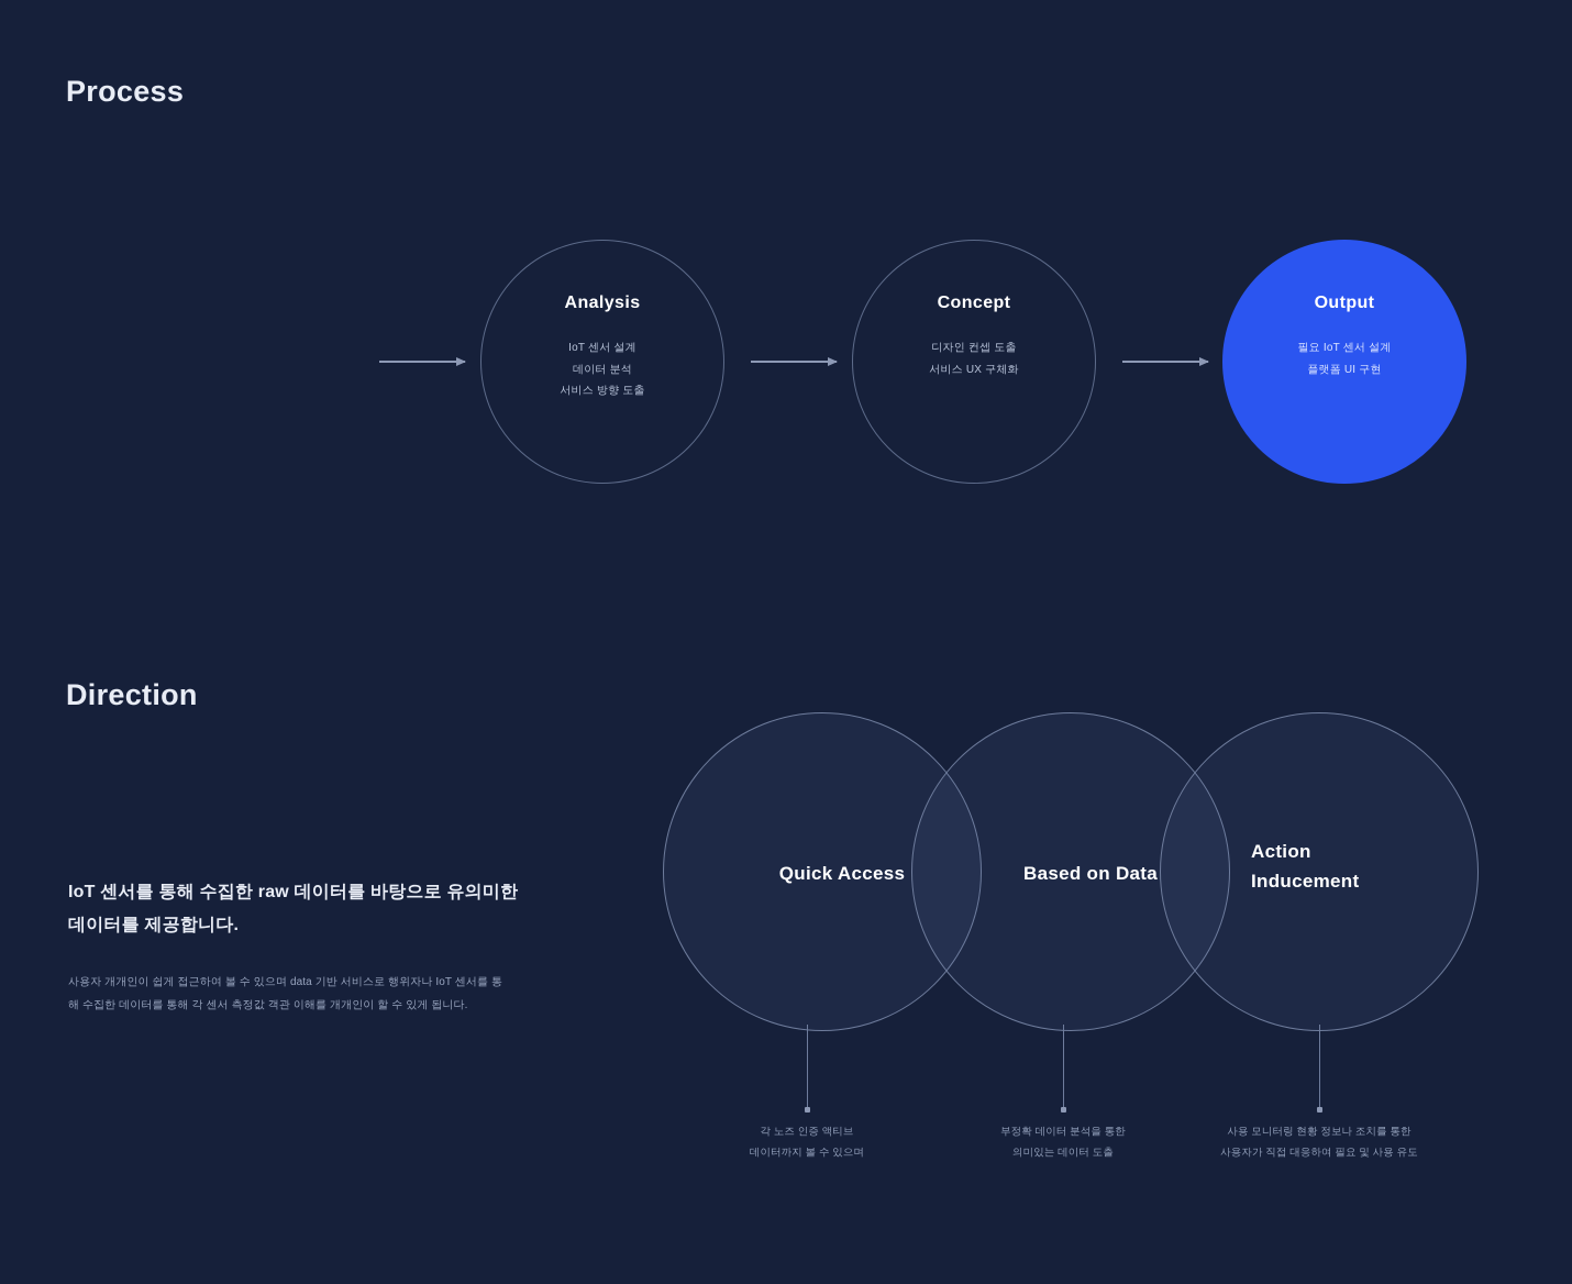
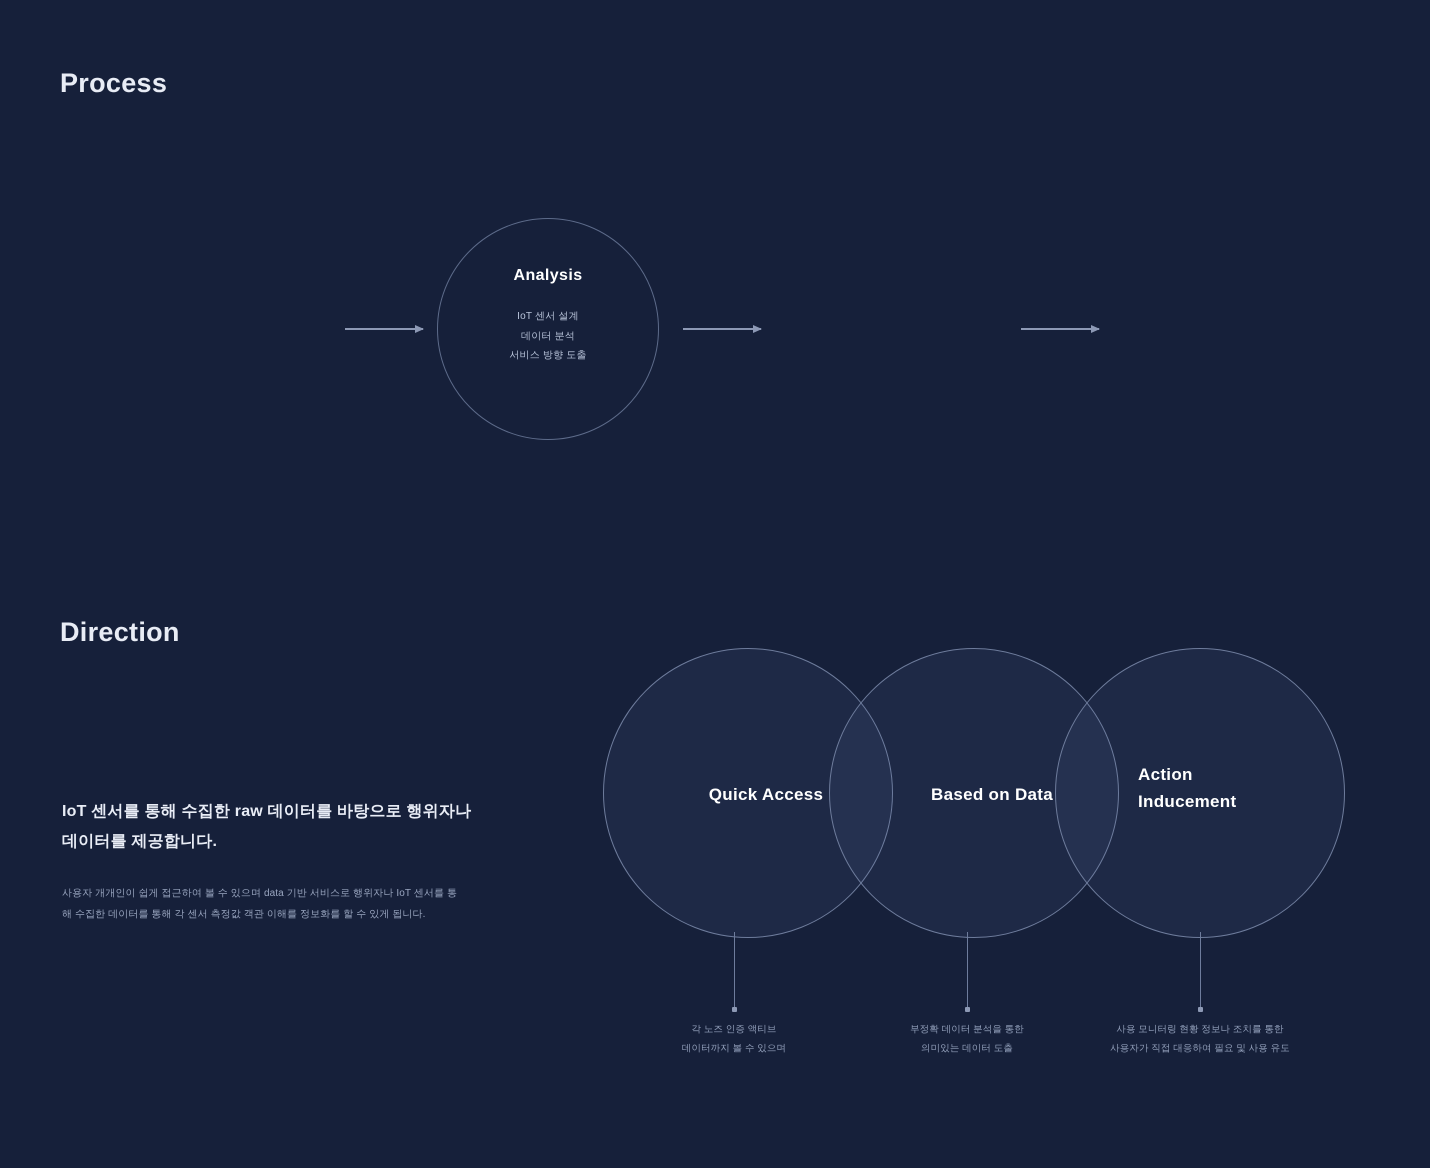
  Process
  Analysis
  IoT 센서 설계
  데이터 분석
  서비스 방향 도출
- Concept
- 디자인 컨셉 도출
- 서비스 UX 구체화
- Output
- 필요 IoT 센서 설계
- 플랫폼 UI 구현
  Direction
- IoT 센서를 통해 수집한 raw 데이터를 바탕으로 유의미한 데이터를 제공합니다.
+ IoT 센서를 통해 수집한 raw 데이터를 바탕으로 행위자나 데이터를 제공합니다.
- 사용자 개개인이 쉽게 접근하여 볼 수 있으며 data 기반 서비스로 행위자나 IoT 센서를 통해 수집한 데이터를 통해 각 센서 측정값 객관 이해를 개개인이 할 수 있게 됩니다.
+ 사용자 개개인이 쉽게 접근하여 볼 수 있으며 data 기반 서비스로 행위자나 IoT 센서를 통해 수집한 데이터를 통해 각 센서 측정값 객관 이해를 정보화를 할 수 있게 됩니다.
  Quick Access
  Based on Data
  Action
  Inducement
  각 노즈 인증 액티브
  데이터까지 볼 수 있으며
  부정확 데이터 분석을 통한
  의미있는 데이터 도출
  사용 모니터링 현황 정보나 조치를 통한
  사용자가 직접 대응하여 필요 및 사용 유도
